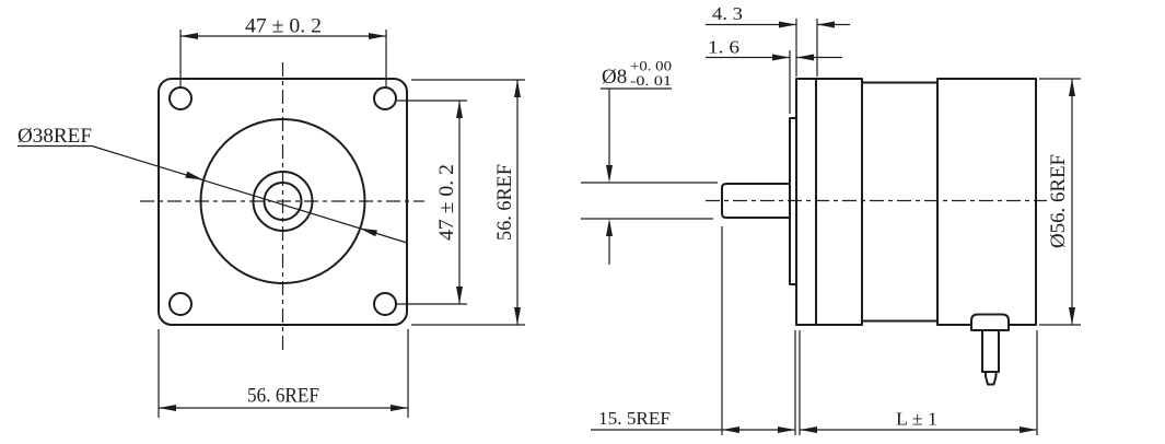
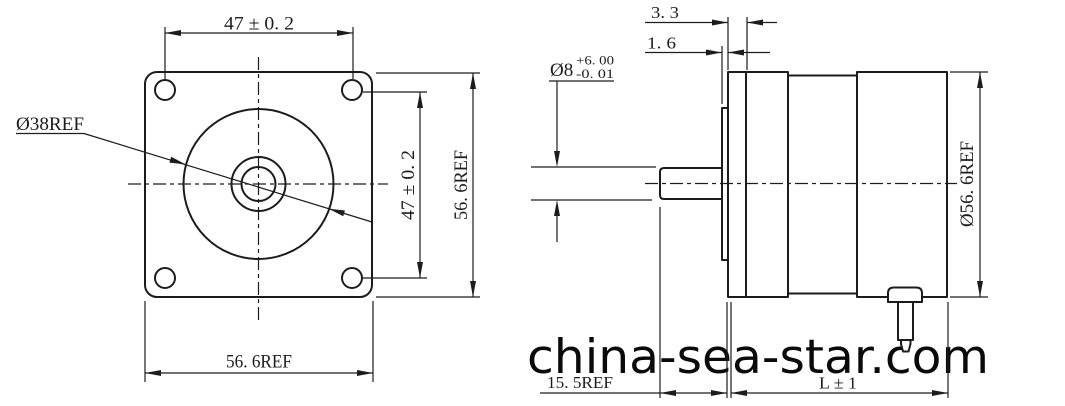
+ china-sea-star.com
  Ø38REF
  47 ± 0. 2
  56. 6REF
- 4. 3
+ 3. 3
  1. 6
  Ø8
- +0. 00
+ +6. 00
  -0. 01
  15. 5REF
  L ± 1
